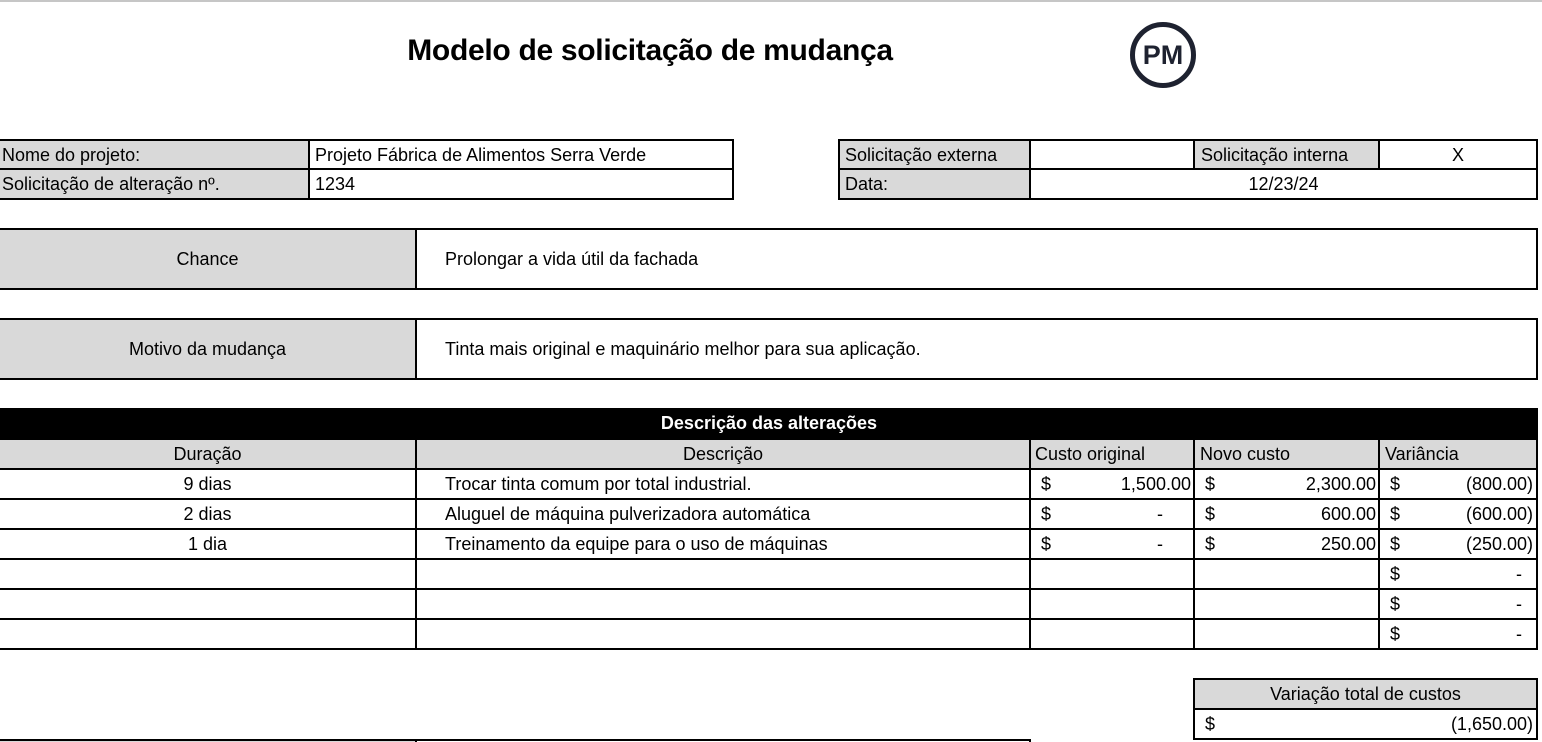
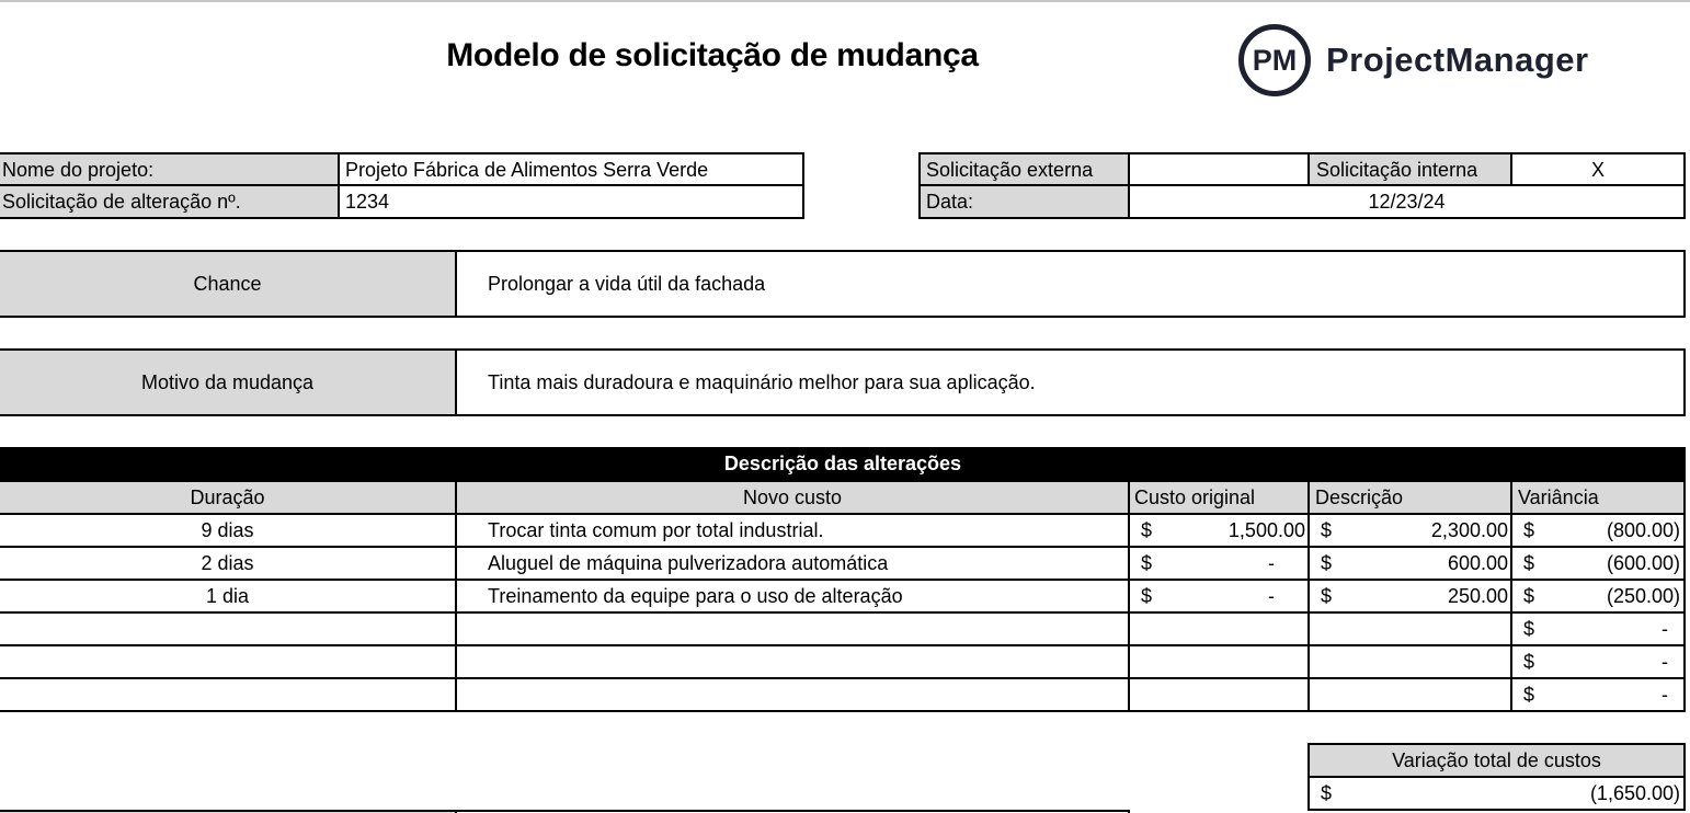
  Modelo de solicitação de mudança
  PM
+ ProjectManager
  Nome do projeto:
  Projeto Fábrica de Alimentos Serra Verde
  Solicitação de alteração nº.
  1234
  Solicitação externa
  Solicitação interna
  X
  Data:
  12/23/24
  Chance
  Prolongar a vida útil da fachada
  Motivo da mudança
- Tinta mais original e maquinário melhor para sua aplicação.
+ Tinta mais duradoura e maquinário melhor para sua aplicação.
  Descrição das alterações
  Duração
- Descrição
+ Novo custo
  Custo original
- Novo custo
+ Descrição
  Variância
  9 dias
  Trocar tinta comum por total industrial.
  $
  1,500.00
  $
  2,300.00
  $
  (800.00)
  2 dias
  Aluguel de máquina pulverizadora automática
  $
  -
  $
  600.00
  $
  (600.00)
  1 dia
- Treinamento da equipe para o uso de máquinas
+ Treinamento da equipe para o uso de alteração
  $
  -
  $
  250.00
  $
  (250.00)
  $
  -
  $
  -
  $
  -
  Variação total de custos
  $
  (1,650.00)
